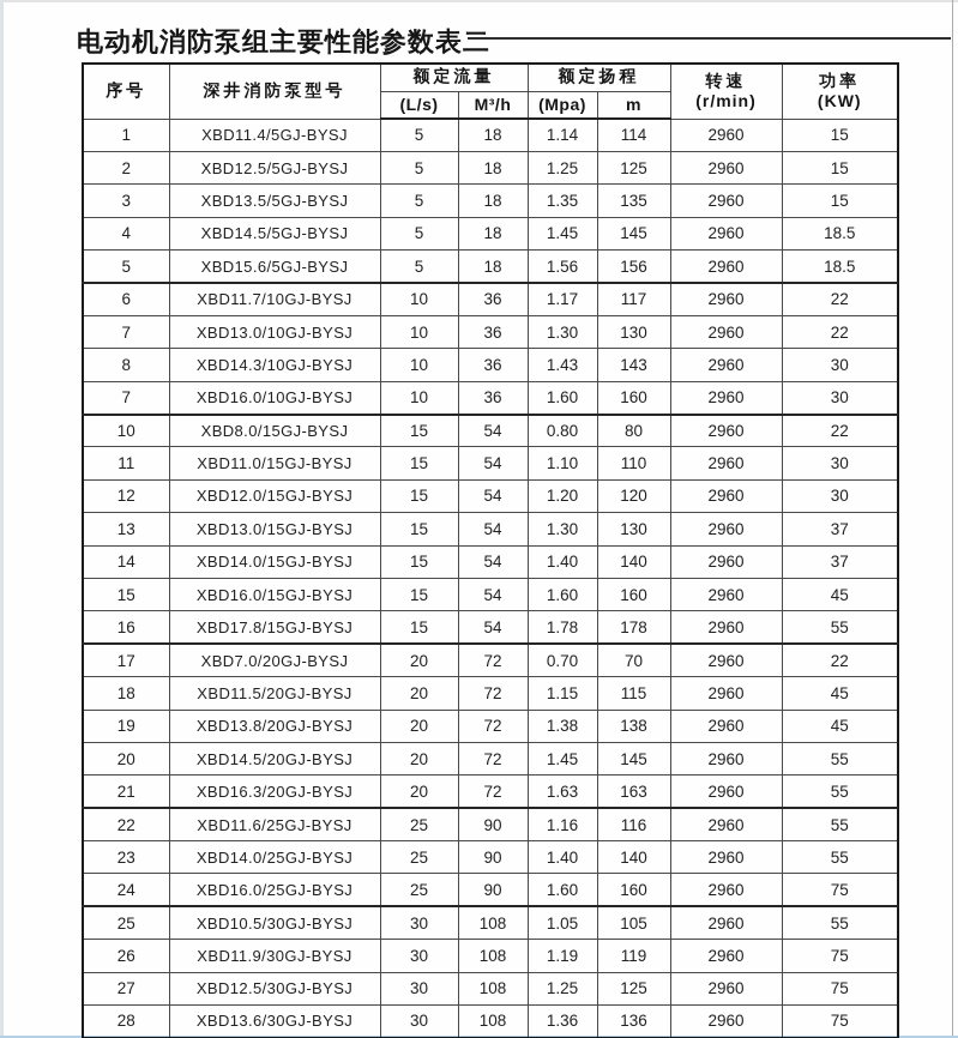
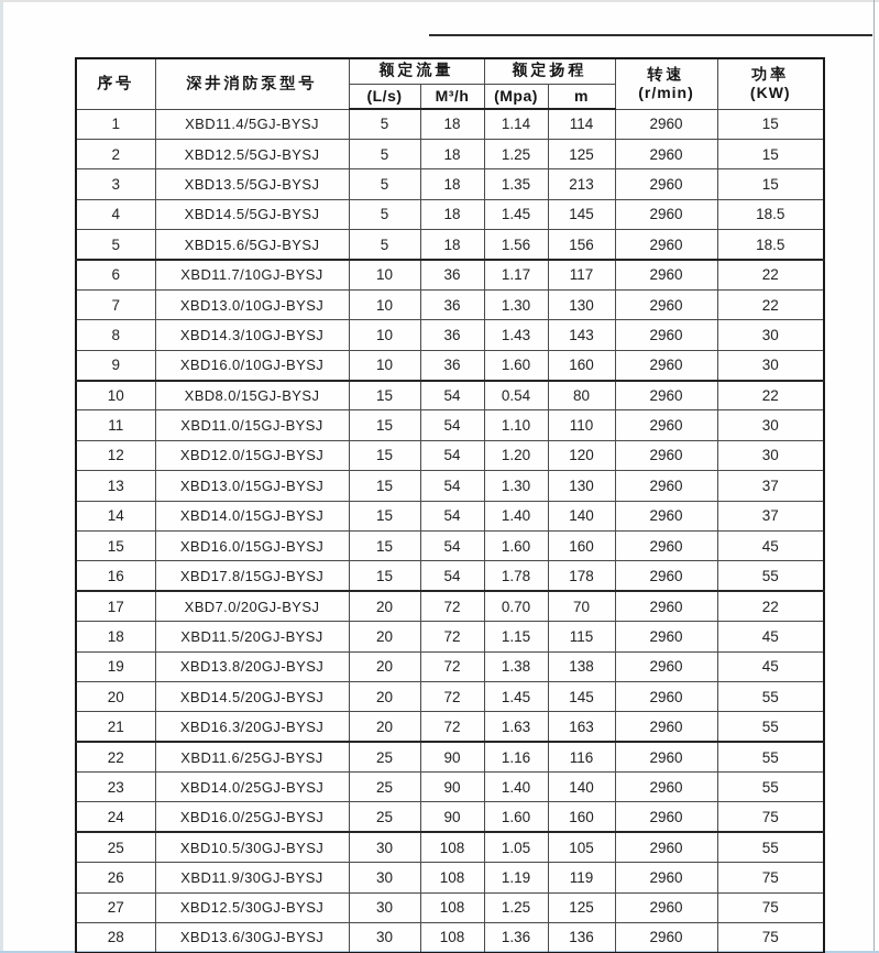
- 电动机消防泵组主要性能参数表二
  序号	深井消防泵型号	额定流量	额定扬程	转速 (r/min)	功率 (KW)
  (L/s)	M³/h	(Mpa)	m
  1	XBD11.4/5GJ-BYSJ	5	18	1.14	114	2960	15
  2	XBD12.5/5GJ-BYSJ	5	18	1.25	125	2960	15
- 3	XBD13.5/5GJ-BYSJ	5	18	1.35	135	2960	15
+ 3	XBD13.5/5GJ-BYSJ	5	18	1.35	213	2960	15
  4	XBD14.5/5GJ-BYSJ	5	18	1.45	145	2960	18.5
  5	XBD15.6/5GJ-BYSJ	5	18	1.56	156	2960	18.5
  6	XBD11.7/10GJ-BYSJ	10	36	1.17	117	2960	22
  7	XBD13.0/10GJ-BYSJ	10	36	1.30	130	2960	22
  8	XBD14.3/10GJ-BYSJ	10	36	1.43	143	2960	30
- 7	XBD16.0/10GJ-BYSJ	10	36	1.60	160	2960	30
+ 9	XBD16.0/10GJ-BYSJ	10	36	1.60	160	2960	30
- 10	XBD8.0/15GJ-BYSJ	15	54	0.80	80	2960	22
+ 10	XBD8.0/15GJ-BYSJ	15	54	0.54	80	2960	22
  11	XBD11.0/15GJ-BYSJ	15	54	1.10	110	2960	30
  12	XBD12.0/15GJ-BYSJ	15	54	1.20	120	2960	30
  13	XBD13.0/15GJ-BYSJ	15	54	1.30	130	2960	37
  14	XBD14.0/15GJ-BYSJ	15	54	1.40	140	2960	37
  15	XBD16.0/15GJ-BYSJ	15	54	1.60	160	2960	45
  16	XBD17.8/15GJ-BYSJ	15	54	1.78	178	2960	55
  17	XBD7.0/20GJ-BYSJ	20	72	0.70	70	2960	22
  18	XBD11.5/20GJ-BYSJ	20	72	1.15	115	2960	45
  19	XBD13.8/20GJ-BYSJ	20	72	1.38	138	2960	45
  20	XBD14.5/20GJ-BYSJ	20	72	1.45	145	2960	55
  21	XBD16.3/20GJ-BYSJ	20	72	1.63	163	2960	55
  22	XBD11.6/25GJ-BYSJ	25	90	1.16	116	2960	55
  23	XBD14.0/25GJ-BYSJ	25	90	1.40	140	2960	55
  24	XBD16.0/25GJ-BYSJ	25	90	1.60	160	2960	75
  25	XBD10.5/30GJ-BYSJ	30	108	1.05	105	2960	55
  26	XBD11.9/30GJ-BYSJ	30	108	1.19	119	2960	75
  27	XBD12.5/30GJ-BYSJ	30	108	1.25	125	2960	75
  28	XBD13.6/30GJ-BYSJ	30	108	1.36	136	2960	75
